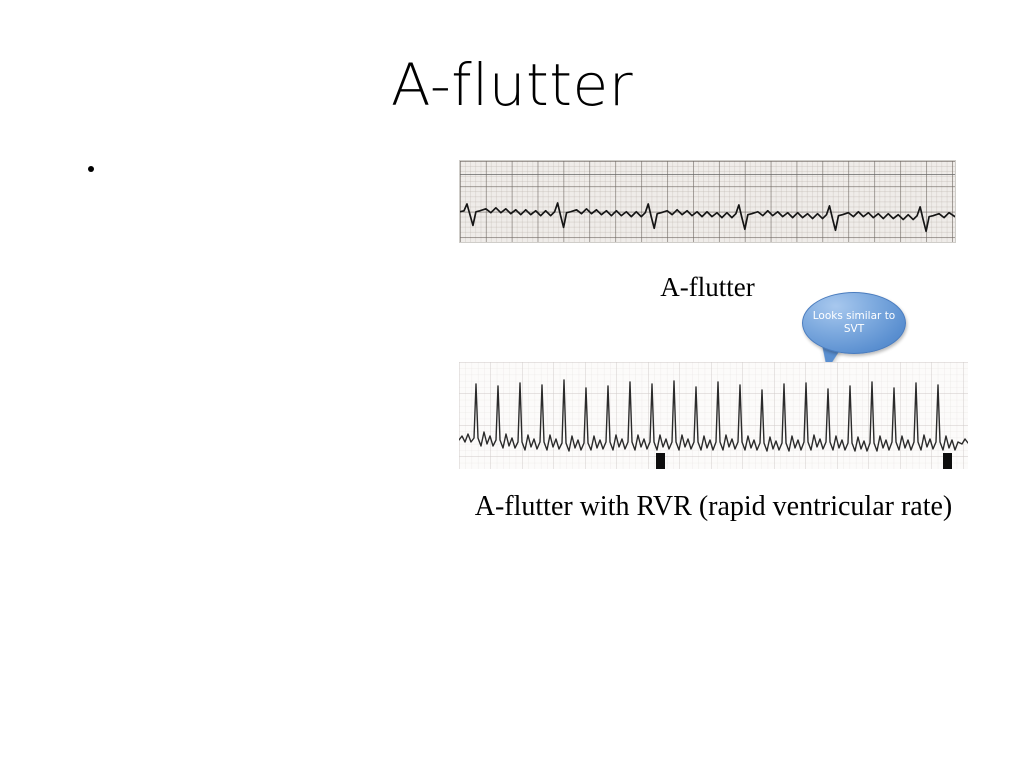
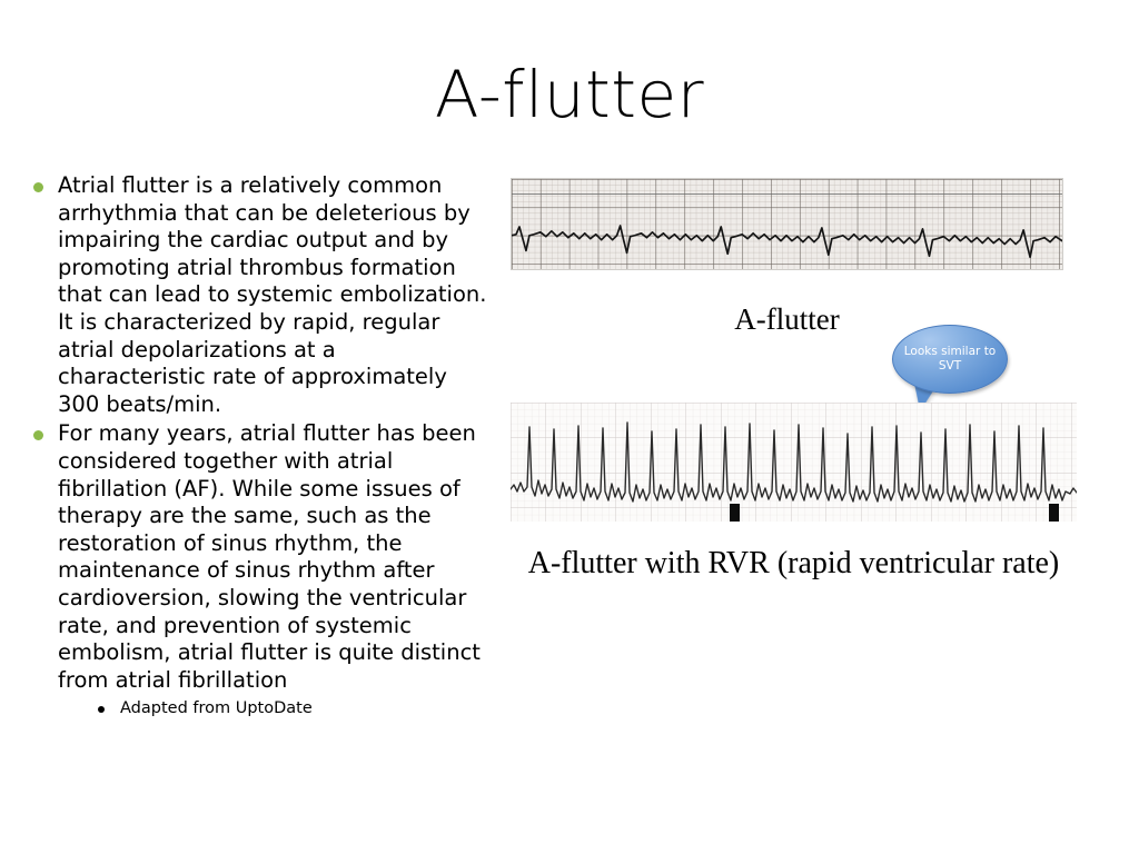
  A-flutter
+ Atrial flutter is a relatively common arrhythmia that can be deleterious by impairing the cardiac output and by promoting atrial thrombus formation that can lead to systemic embolization. It is characterized by rapid, regular atrial depolarizations at a characteristic rate of approximately 300 beats/min.
+ For many years, atrial flutter has been considered together with atrial fibrillation (AF). While some issues of therapy are the same, such as the restoration of sinus rhythm, the maintenance of sinus rhythm after cardioversion, slowing the ventricular rate, and prevention of systemic embolism, atrial flutter is quite distinct from atrial fibrillation
+ Adapted from UptoDate
  A-flutter
  Looks similar to SVT
  A-flutter with RVR (rapid ventricular rate)
